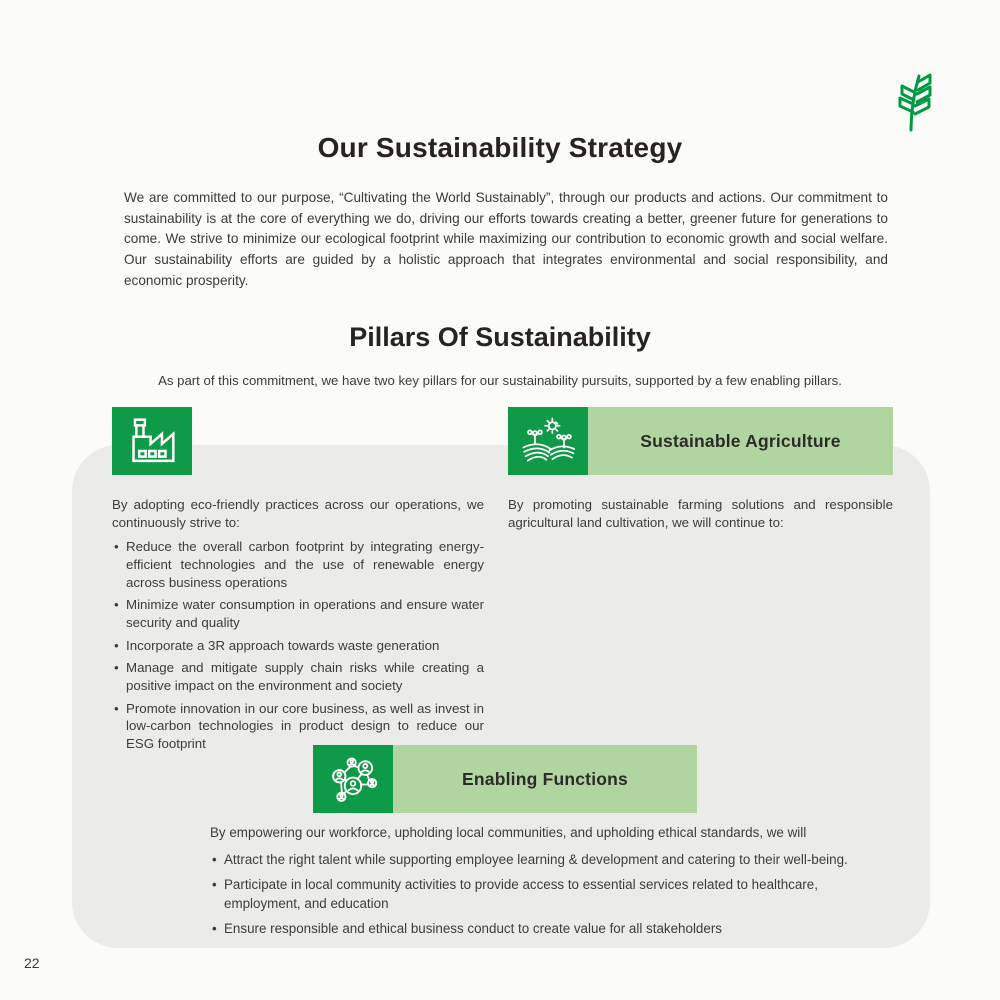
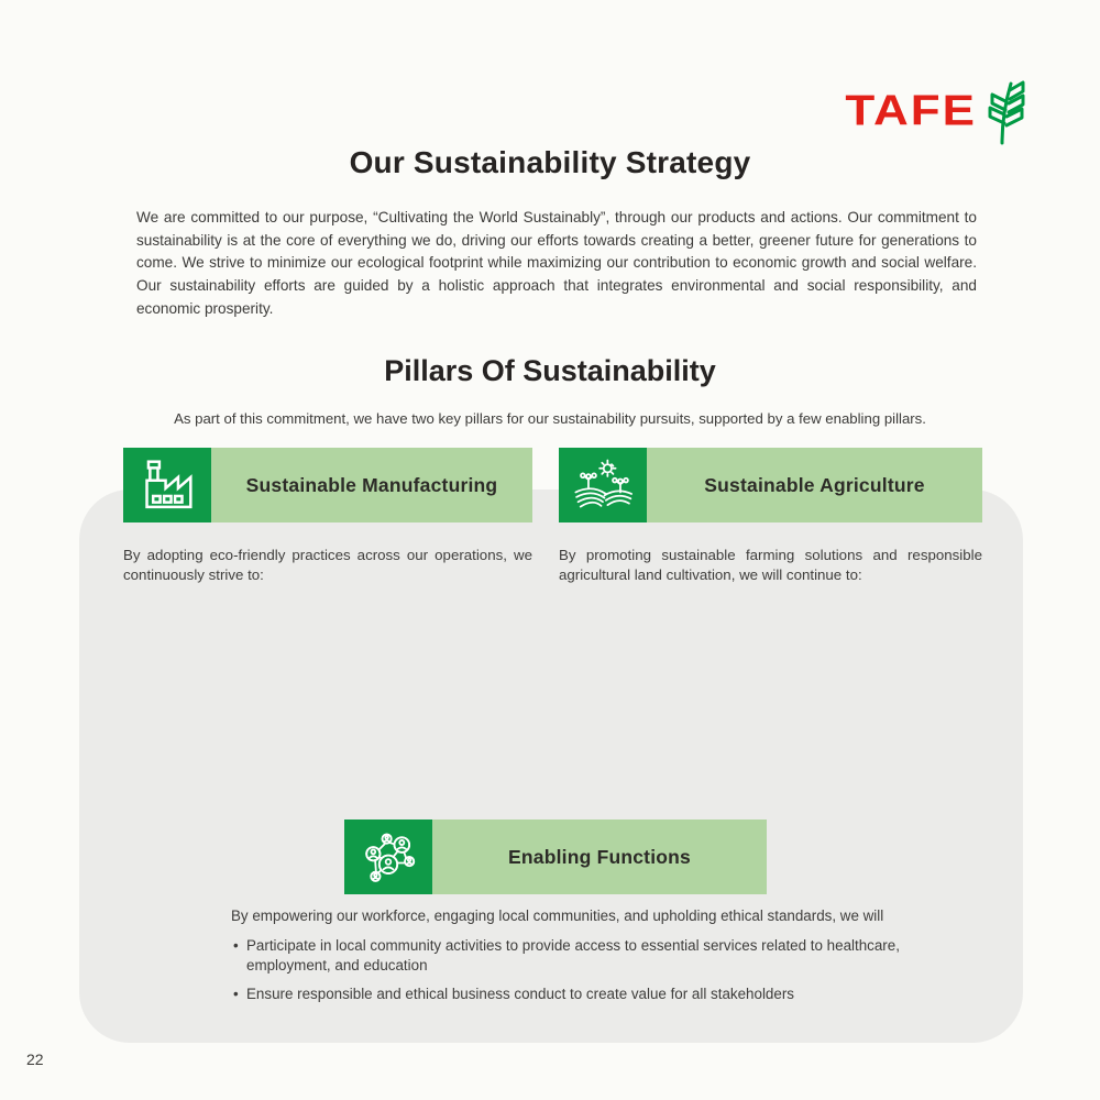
+ TAFE
  Our Sustainability Strategy
  We are committed to our purpose, “Cultivating the World Sustainably”, through our products and actions. Our commitment to sustainability is at the core of everything we do, driving our efforts towards creating a better, greener future for generations to come. We strive to minimize our ecological footprint while maximizing our contribution to economic growth and social welfare. Our sustainability efforts are guided by a holistic approach that integrates environmental and social responsibility, and economic prosperity.
  Pillars Of Sustainability
  As part of this commitment, we have two key pillars for our sustainability pursuits, supported by a few enabling pillars.
+ Sustainable Manufacturing
  Sustainable Agriculture
  By adopting eco-friendly practices across our operations, we continuously strive to:
- Reduce the overall carbon footprint by integrating energy-efficient technologies and the use of renewable energy across business operations
- Minimize water consumption in operations and ensure water security and quality
- Incorporate a 3R approach towards waste generation
- Manage and mitigate supply chain risks while creating a positive impact on the environment and society
- Promote innovation in our core business, as well as invest in low-carbon technologies in product design to reduce our ESG footprint
  By promoting sustainable farming solutions and responsible agricultural land cultivation, we will continue to:
  Enabling Functions
- By empowering our workforce, upholding local communities, and upholding ethical standards, we will
+ By empowering our workforce, engaging local communities, and upholding ethical standards, we will
- Attract the right talent while supporting employee learning & development and catering to their well-being.
  Participate in local community activities to provide access to essential services related to healthcare, employment, and education
  Ensure responsible and ethical business conduct to create value for all stakeholders
  22
